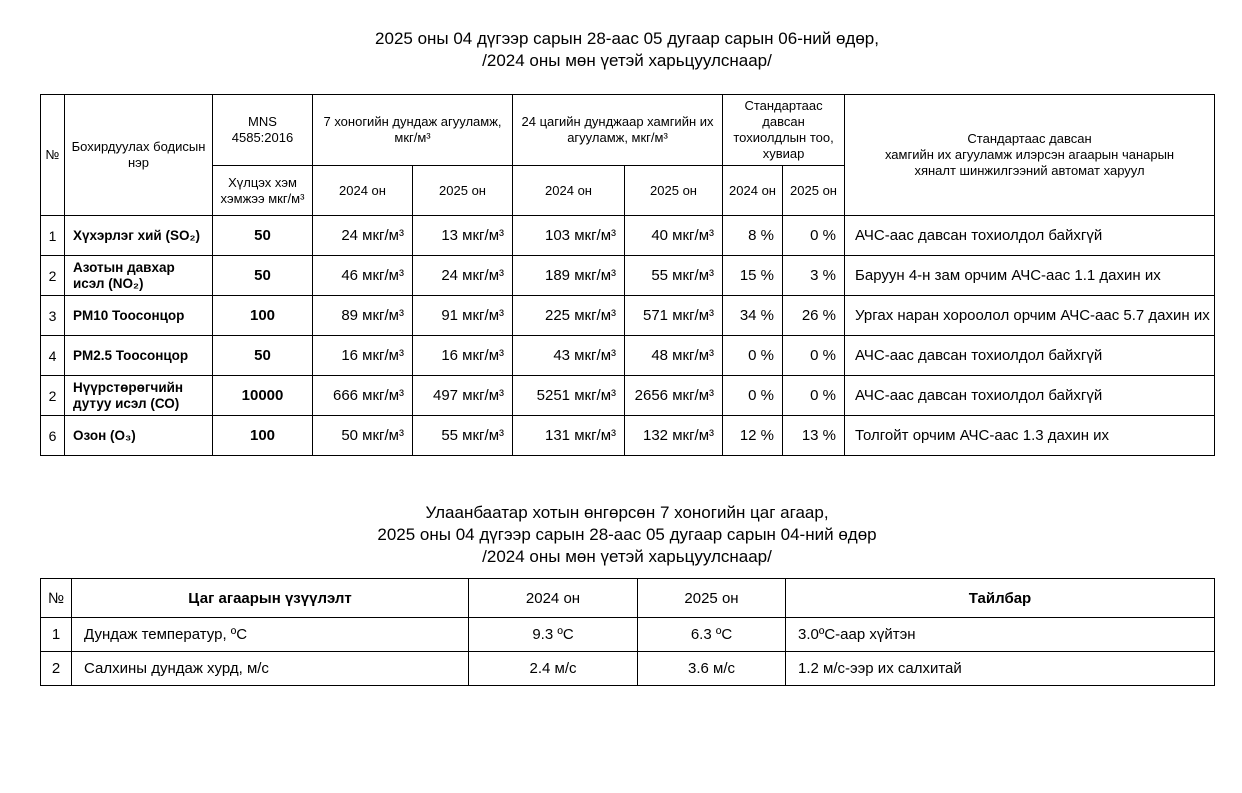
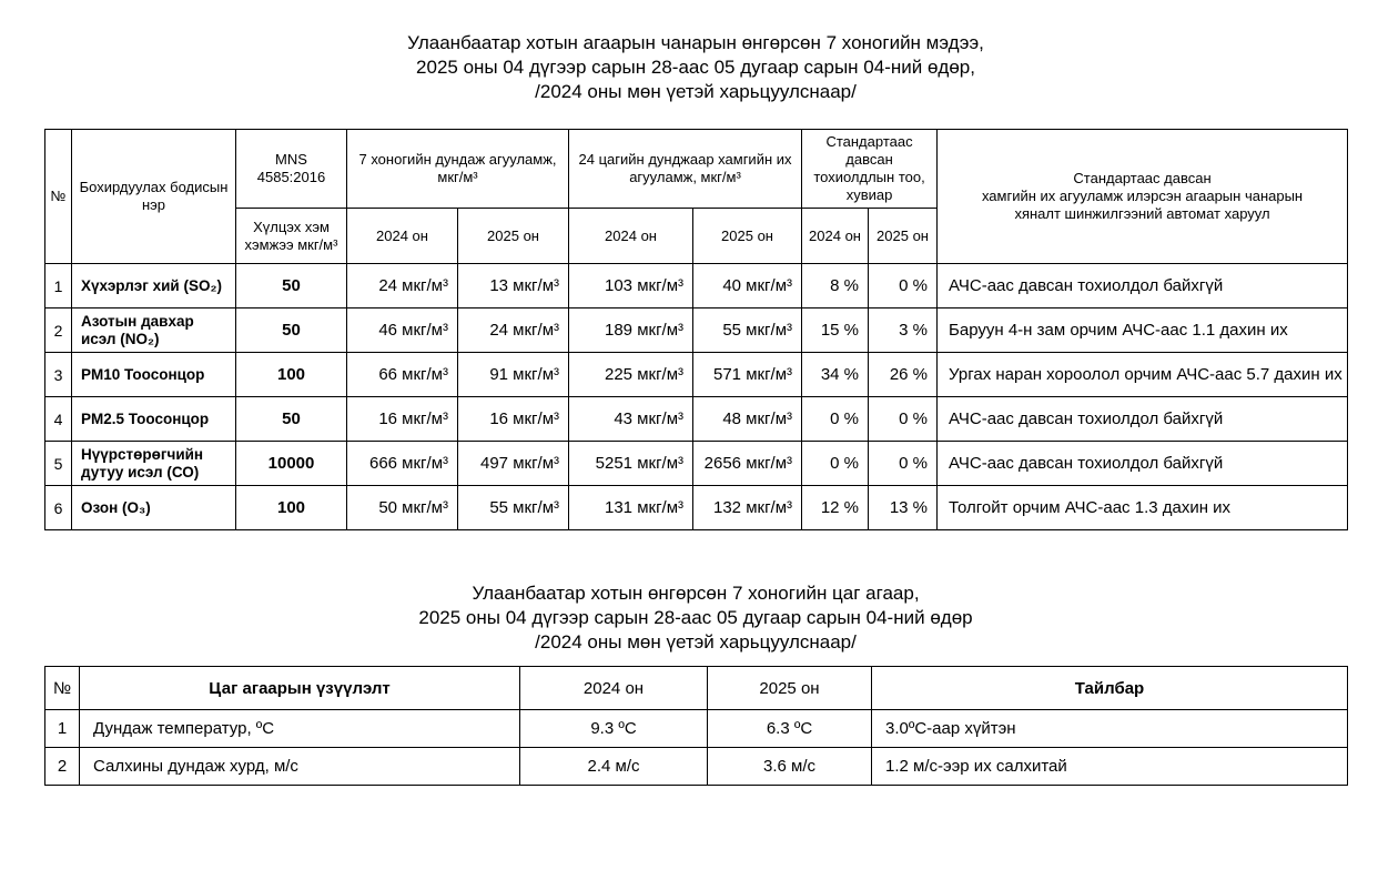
+ Улаанбаатар хотын агаарын чанарын өнгөрсөн 7 хоногийн мэдээ,
- 2025 оны 04 дүгээр сарын 28-аас 05 дугаар сарын 06-ний өдөр,
+ 2025 оны 04 дүгээр сарын 28-аас 05 дугаар сарын 04-ний өдөр,
  /2024 оны мөн үетэй харьцуулснаар/
  №	Бохирдуулах бодисын нэр	MNS 4585:2016	7 хоногийн дундаж агууламж, мкг/м³	24 цагийн дунджаар хамгийн их агууламж, мкг/м³	Стандартаас давсан тохиолдлын тоо, хувиар	Стандартаас давсан хамгийн их агууламж илэрсэн агаарын чанарын хяналт шинжилгээний автомат харуул
  Хүлцэх хэм хэмжээ мкг/м³	2024 он	2025 он	2024 он	2025 он	2024 он	2025 он
  1	Хүхэрлэг хий (SO₂)	50	24 мкг/м³	13 мкг/м³	103 мкг/м³	40 мкг/м³	8 %	0 %	АЧС-аас давсан тохиолдол байхгүй
  2	Азотын давхар исэл (NO₂)	50	46 мкг/м³	24 мкг/м³	189 мкг/м³	55 мкг/м³	15 %	3 %	Баруун 4-н зам орчим АЧС-аас 1.1 дахин их
- 3	PM10 Тоосонцор	100	89 мкг/м³	91 мкг/м³	225 мкг/м³	571 мкг/м³	34 %	26 %	Ургах наран хороолол орчим АЧС-аас 5.7 дахин их
+ 3	PM10 Тоосонцор	100	66 мкг/м³	91 мкг/м³	225 мкг/м³	571 мкг/м³	34 %	26 %	Ургах наран хороолол орчим АЧС-аас 5.7 дахин их
  4	PM2.5 Тоосонцор	50	16 мкг/м³	16 мкг/м³	43 мкг/м³	48 мкг/м³	0 %	0 %	АЧС-аас давсан тохиолдол байхгүй
- 2	Нүүрстөрөгчийн дутуу исэл (СО)	10000	666 мкг/м³	497 мкг/м³	5251 мкг/м³	2656 мкг/м³	0 %	0 %	АЧС-аас давсан тохиолдол байхгүй
+ 5	Нүүрстөрөгчийн дутуу исэл (СО)	10000	666 мкг/м³	497 мкг/м³	5251 мкг/м³	2656 мкг/м³	0 %	0 %	АЧС-аас давсан тохиолдол байхгүй
  6	Озон (O₃)	100	50 мкг/м³	55 мкг/м³	131 мкг/м³	132 мкг/м³	12 %	13 %	Толгойт орчим АЧС-аас 1.3 дахин их
  Улаанбаатар хотын өнгөрсөн 7 хоногийн цаг агаар,
  2025 оны 04 дүгээр сарын 28-аас 05 дугаар сарын 04-ний өдөр
  /2024 оны мөн үетэй харьцуулснаар/
  №	Цаг агаарын үзүүлэлт	2024 он	2025 он	Тайлбар
  1	Дундаж температур, ºС	9.3 ºС	6.3 ºС	3.0ºС-аар хүйтэн
  2	Салхины дундаж хурд, м/с	2.4 м/с	3.6 м/с	1.2 м/с-ээр их салхитай
